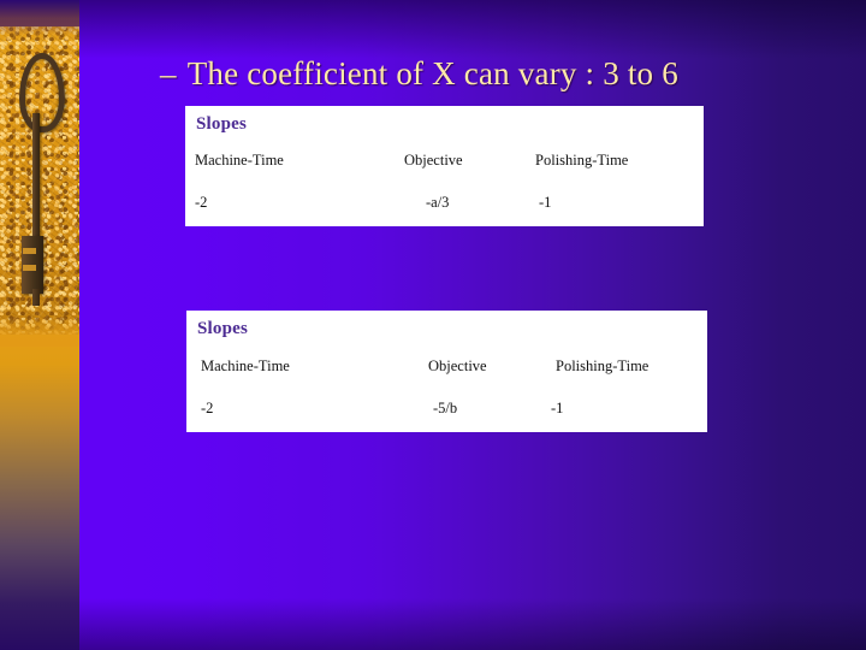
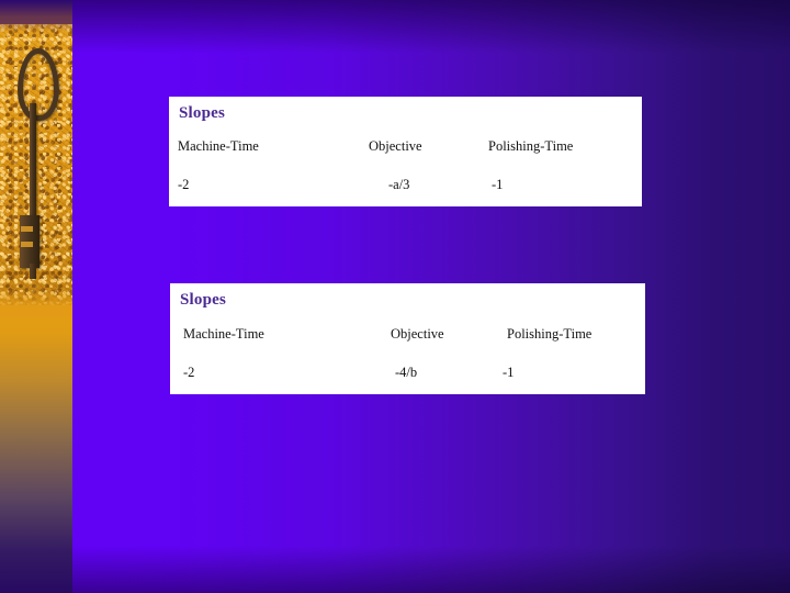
- – The coefficient of X can vary : 3 to 6
  Slopes
  Machine-Time
  Objective
  Polishing-Time
  -2
  -a/3
  -1
  Slopes
  Machine-Time
  Objective
  Polishing-Time
  -2
- -5/b
+ -4/b
  -1
